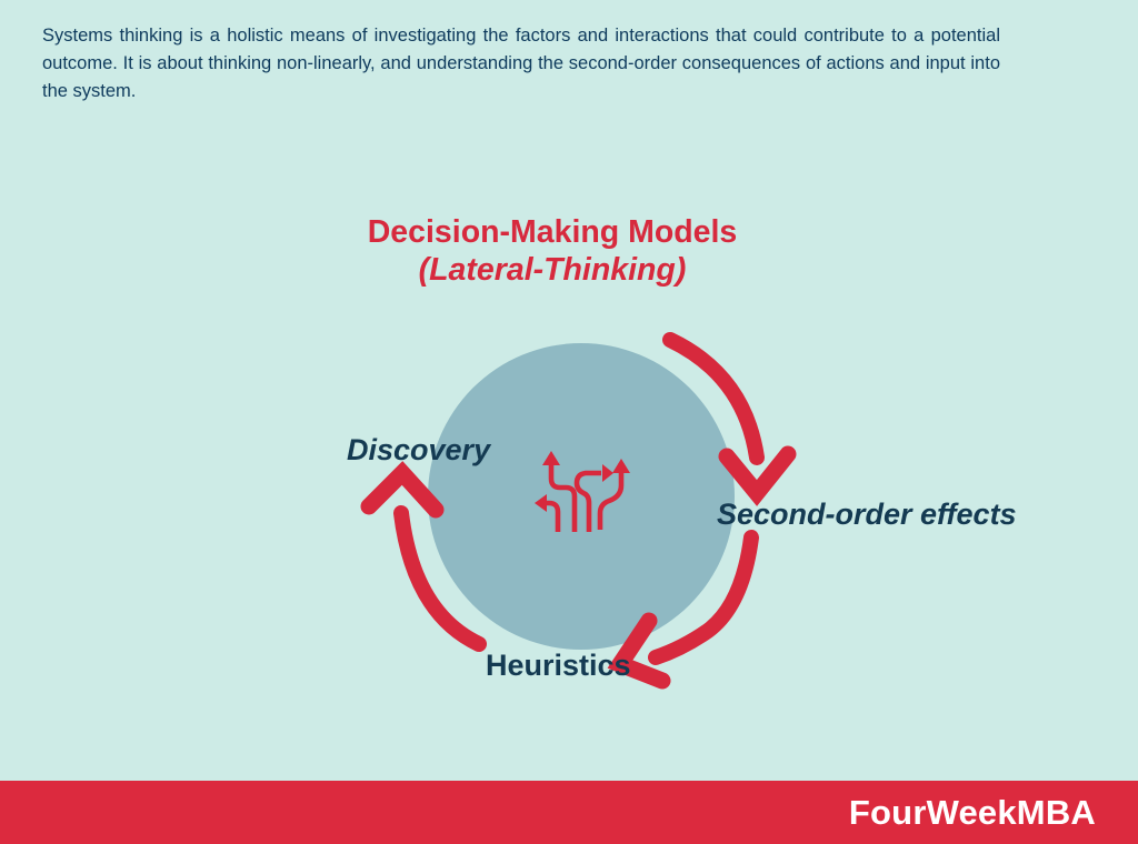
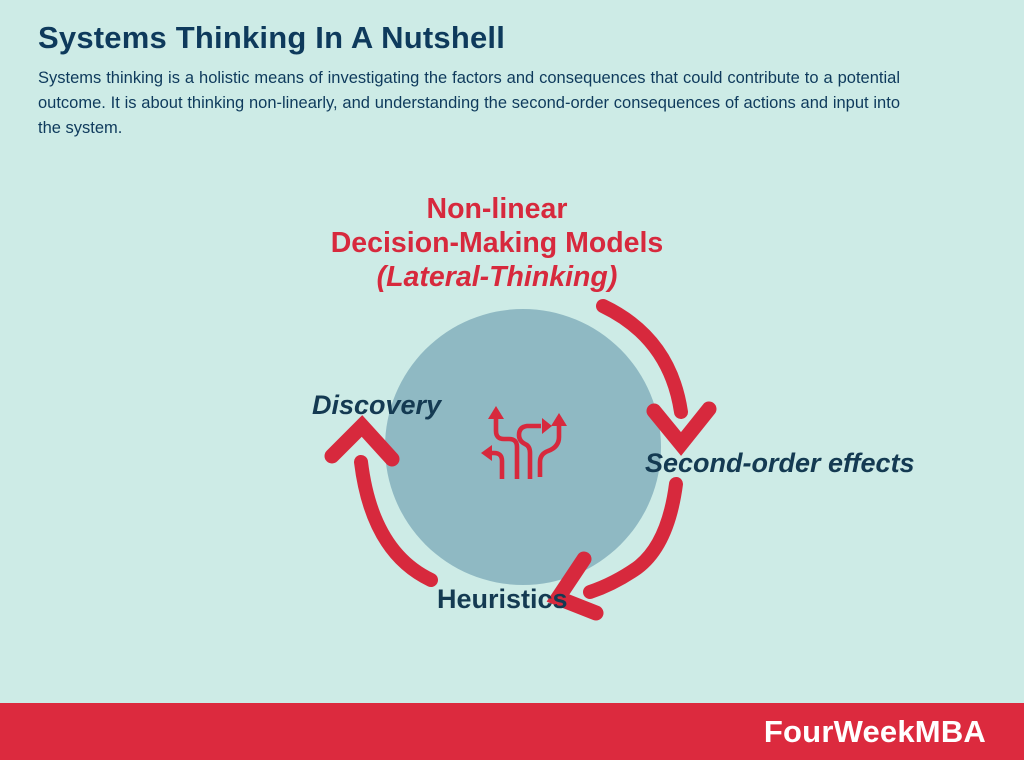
+ Systems Thinking In A Nutshell
- Systems thinking is a holistic means of investigating the factors and interactions that could contribute to a potential outcome. It is about thinking non-linearly, and understanding the second-order consequences of actions and input into the system.
+ Systems thinking is a holistic means of investigating the factors and consequences that could contribute to a potential outcome. It is about thinking non-linearly, and understanding the second-order consequences of actions and input into the system.
+ Non-linear
  Decision-Making Models
  (Lateral-Thinking)
  Discovery
  Second-order effects
  Heuristics
  FourWeekMBA
